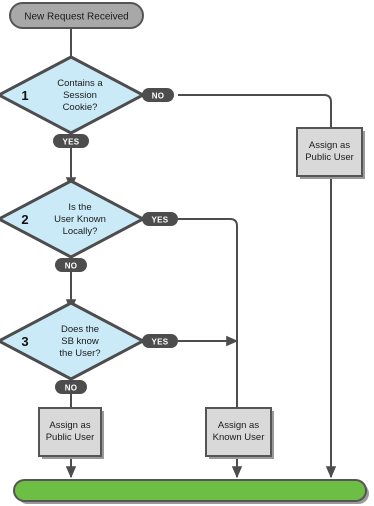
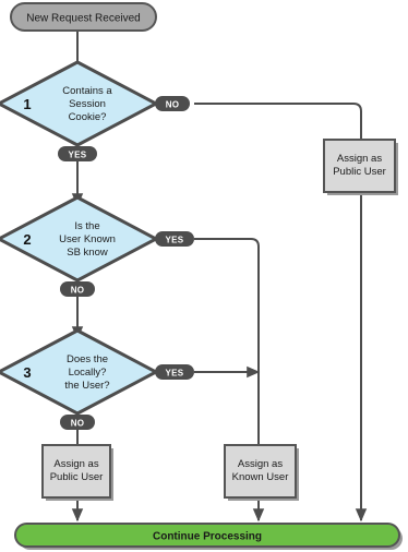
  New Request Received
  1
  Contains a
  Session
  Cookie?
  NO
  YES
  Assign as
  Public User
  2
  Is the
  User Known
- Locally?
+ SB know
  YES
  NO
  3
  Does the
- SB know
+ Locally?
  the User?
  YES
  NO
  Assign as
  Public User
  Assign as
  Known User
+ Continue Processing
